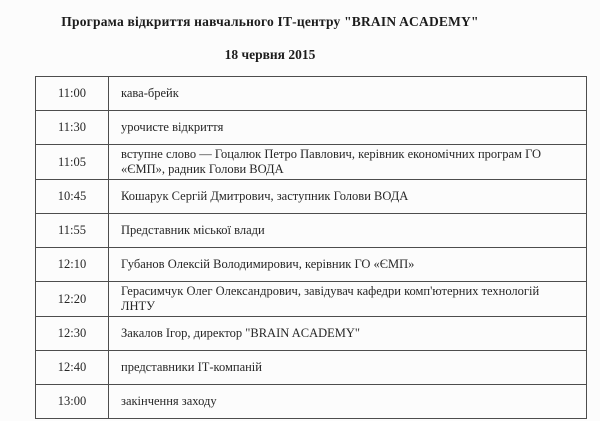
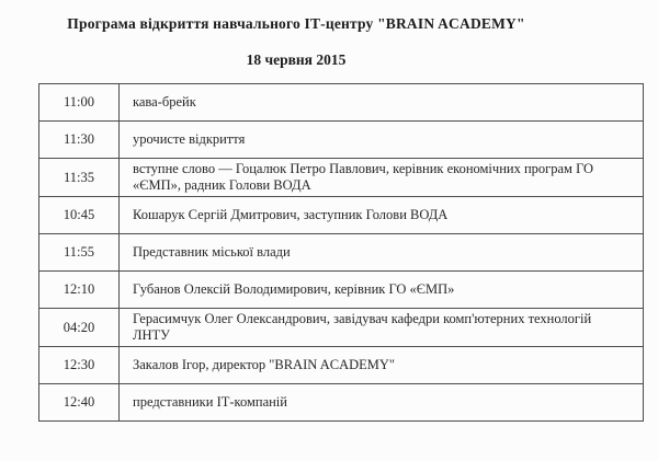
  Програма відкриття навчального ІТ-центру "BRAIN ACADEMY"
  18 червня 2015
  11:00	кава-брейк
  11:30	урочисте відкриття
- 11:05	вступне слово — Гоцалюк Петро Павлович, керівник економічних програм ГО «ЄМП», радник Голови ВОДА
+ 11:35	вступне слово — Гоцалюк Петро Павлович, керівник економічних програм ГО «ЄМП», радник Голови ВОДА
  10:45	Кошарук Сергій Дмитрович, заступник Голови ВОДА
  11:55	Представник міської влади
  12:10	Губанов Олексій Володимирович, керівник ГО «ЄМП»
- 12:20	Герасимчук Олег Олександрович, завідувач кафедри комп'ютерних технологій ЛНТУ
+ 04:20	Герасимчук Олег Олександрович, завідувач кафедри комп'ютерних технологій ЛНТУ
  12:30	Закалов Ігор, директор "BRAIN ACADEMY"
  12:40	представники ІТ-компаній
- 13:00	закінчення заходу
